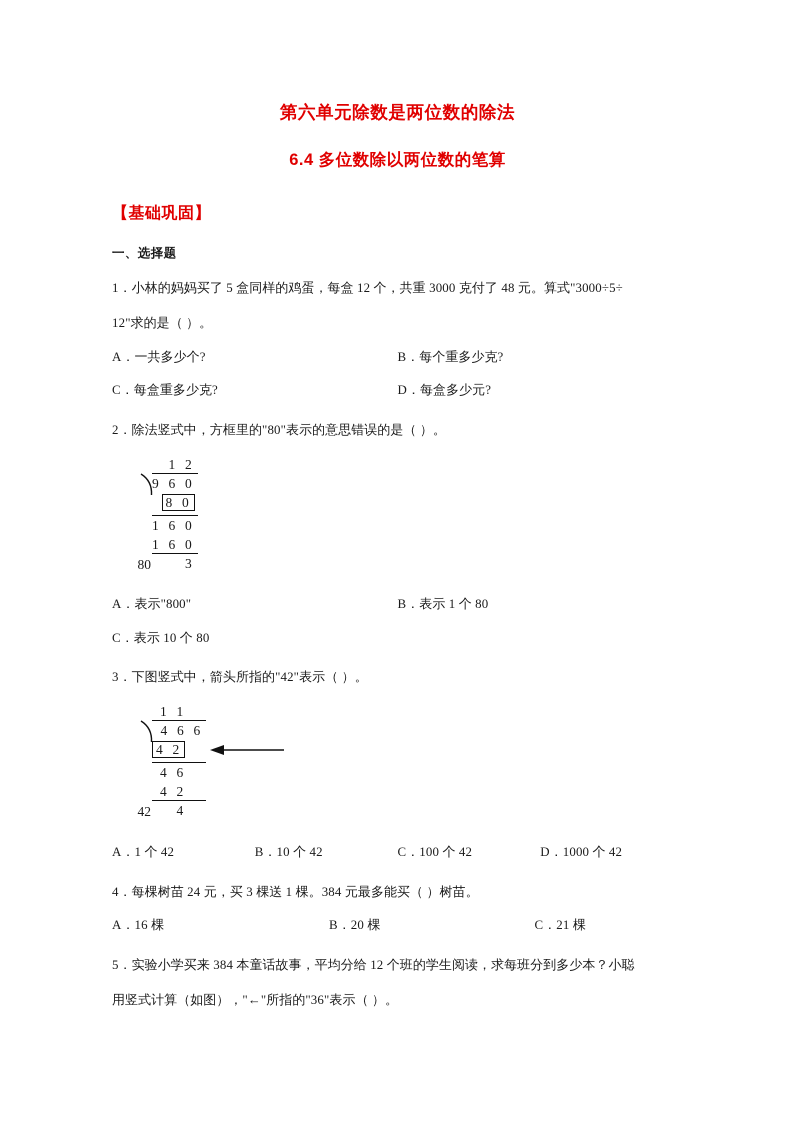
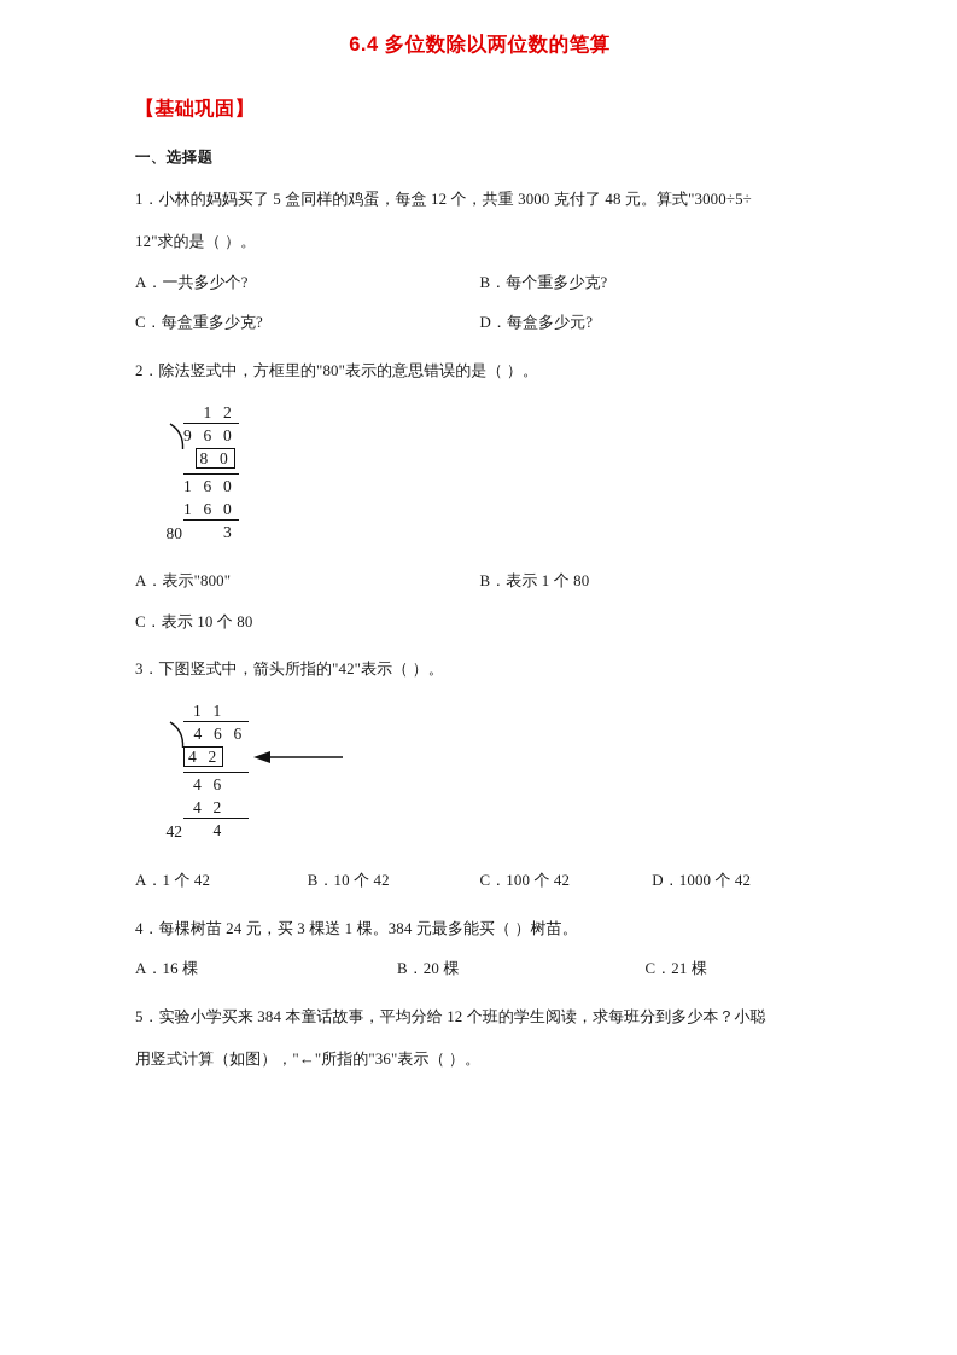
- 第六单元除数是两位数的除法
  6.4 多位数除以两位数的笔算
  【基础巩固】
  一、选择题
  1．小林的妈妈买了 5 盒同样的鸡蛋，每盒 12 个，共重 3000 克付了 48 元。算式"3000÷5÷
  12"求的是（ ）。
  A．一共多少个?
  B．每个重多少克?
  C．每盒重多少克?
  D．每盒多少元?
  2．除法竖式中，方框里的"80"表示的意思错误的是（ ）。
  80
  1 2
  9 6 0
  8 0
  1 6 0
  1 6 0
  3
  A．表示"800"
  B．表示 1 个 80
  C．表示 10 个 80
  3．下图竖式中，箭头所指的"42"表示（ ）。
  42
  1 1
  4 6 6
  4 2
  4 6
  4 2
  4
  A．1 个 42
  B．10 个 42
  C．100 个 42
  D．1000 个 42
  4．每棵树苗 24 元，买 3 棵送 1 棵。384 元最多能买（ ）树苗。
  A．16 棵
  B．20 棵
  C．21 棵
  5．实验小学买来 384 本童话故事，平均分给 12 个班的学生阅读，求每班分到多少本？小聪
  用竖式计算（如图），"←"所指的"36"表示（ ）。
